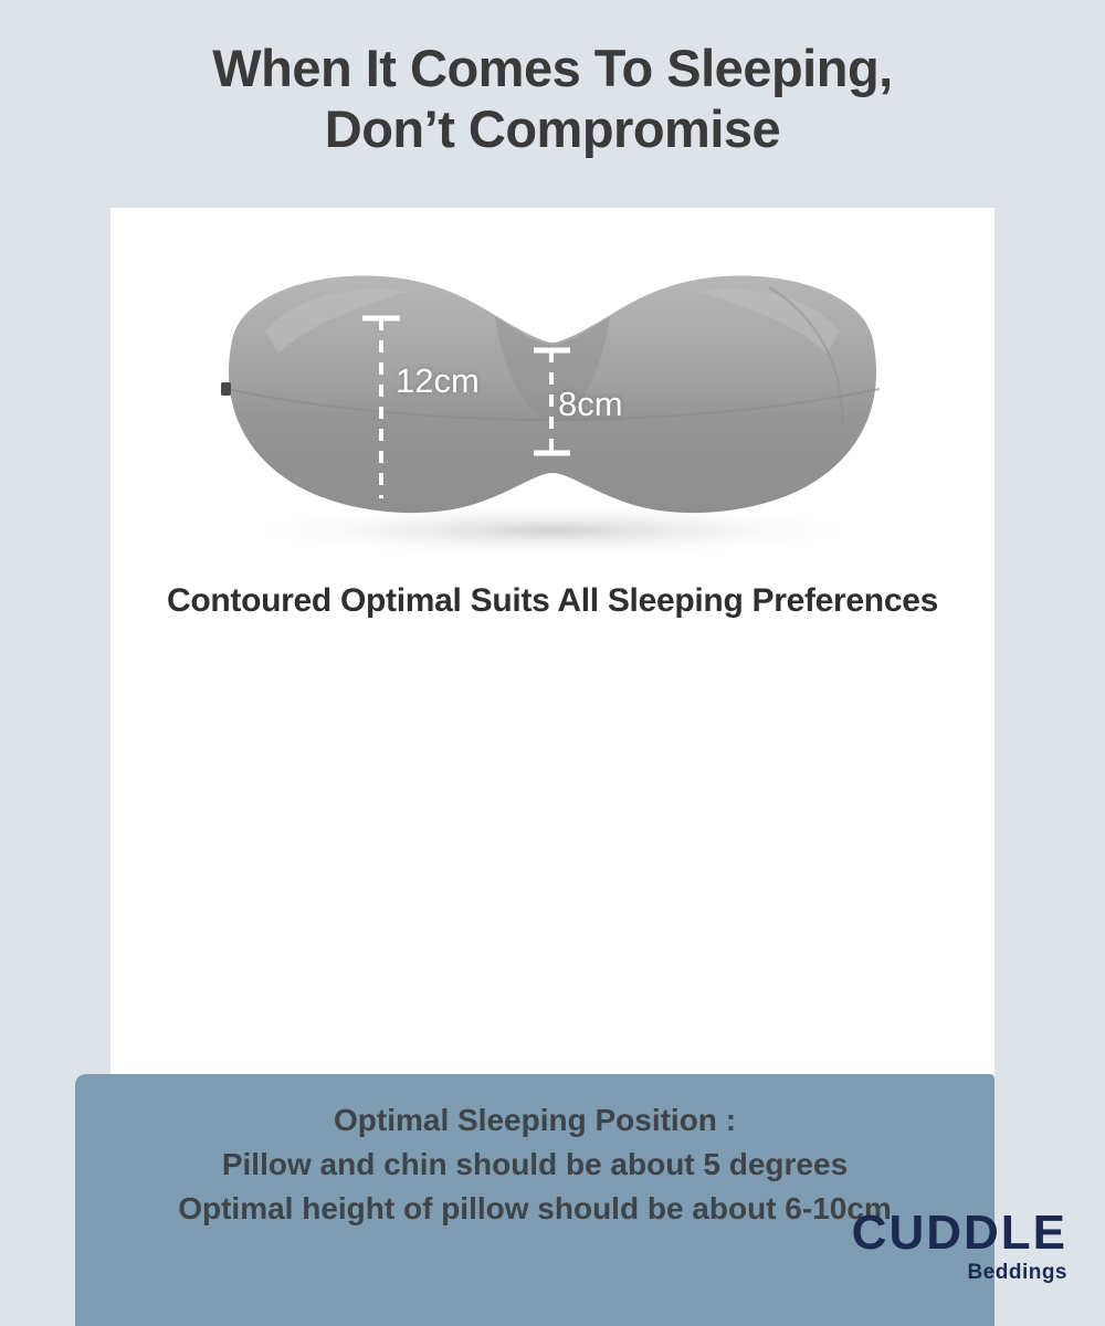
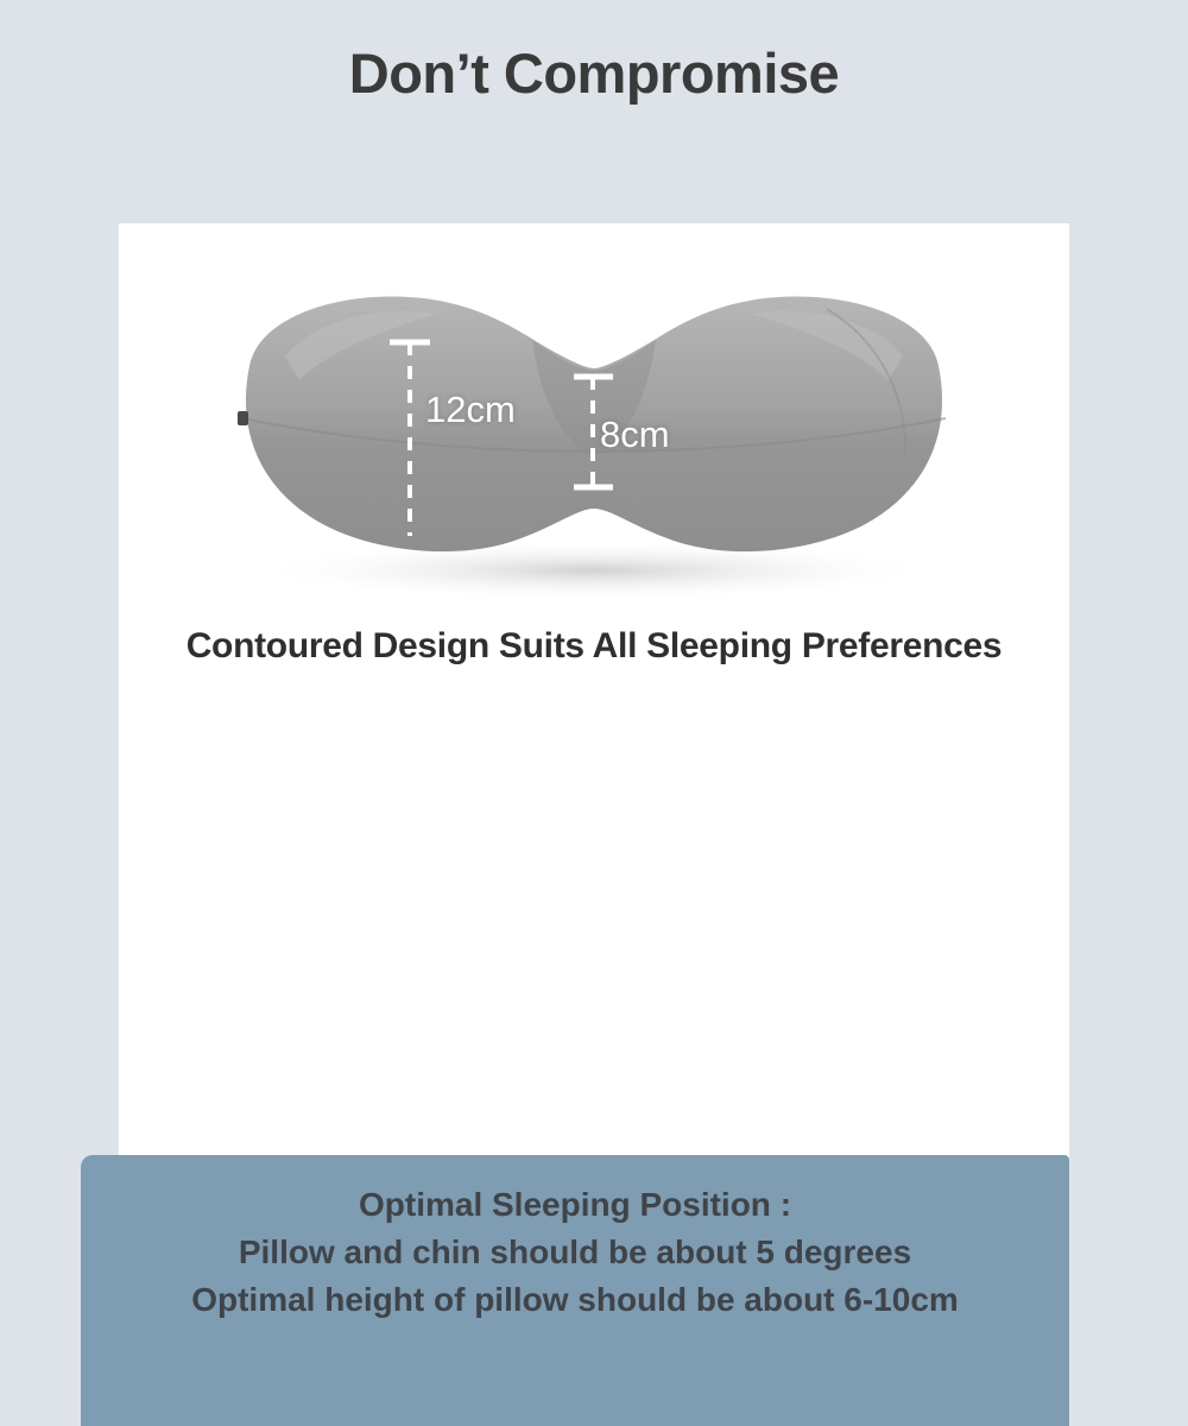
- When It Comes To Sleeping,
  Don’t Compromise
  12cm
  8cm
- Contoured Optimal Suits All Sleeping Preferences
+ Contoured Design Suits All Sleeping Preferences
  Optimal Sleeping Position :
  Pillow and chin should be about 5 degrees
  Optimal height of pillow should be about 6-10cm
- CUDDLE
- Beddings
